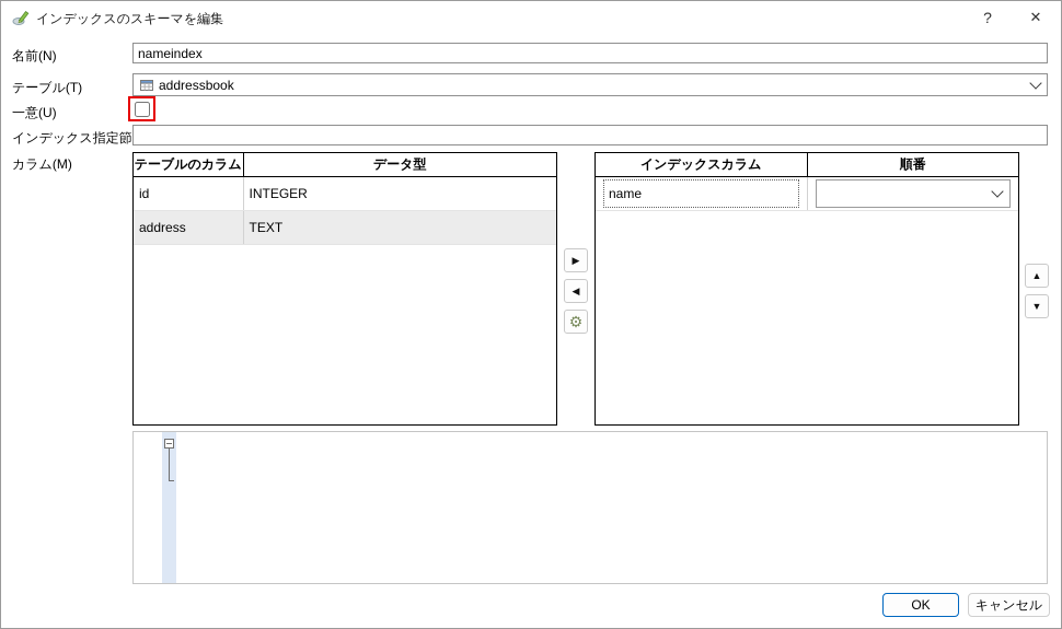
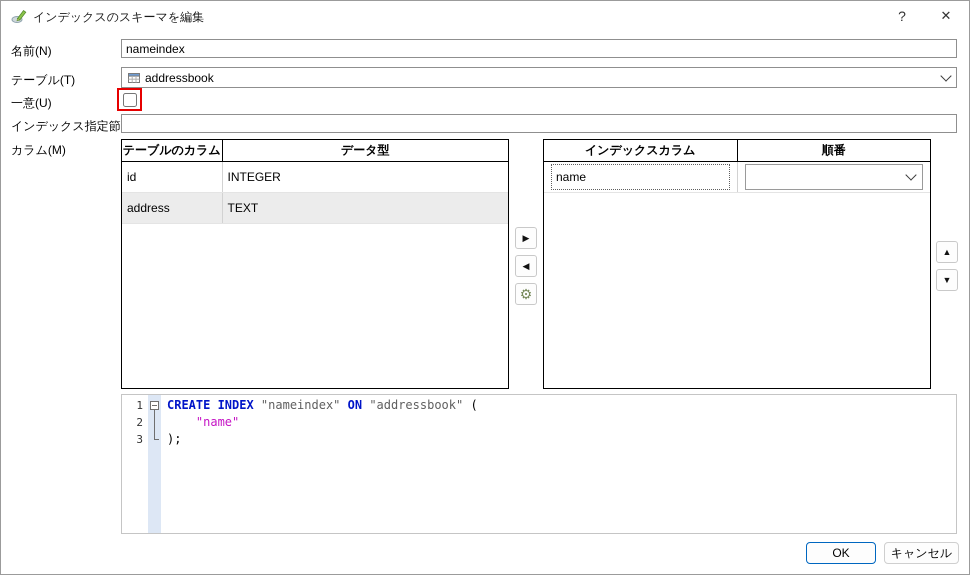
  インデックスのスキーマを編集
  ?
  ✕
  名前(N)
  テーブル(T)
  一意(U)
  インデックス指定節
  カラム(M)
  nameindex
  addressbook
  テーブルのカラム	データ型
  id	INTEGER
  address	TEXT
  ▶
  ◀
  ⚙
  インデックスカラム	順番
  name
  ▲
  ▼
+ 1
+ 2
+ 3
+ CREATE INDEX "nameindex" ON "addressbook" (
+ "name"
+ );
  OK
  キャンセル
